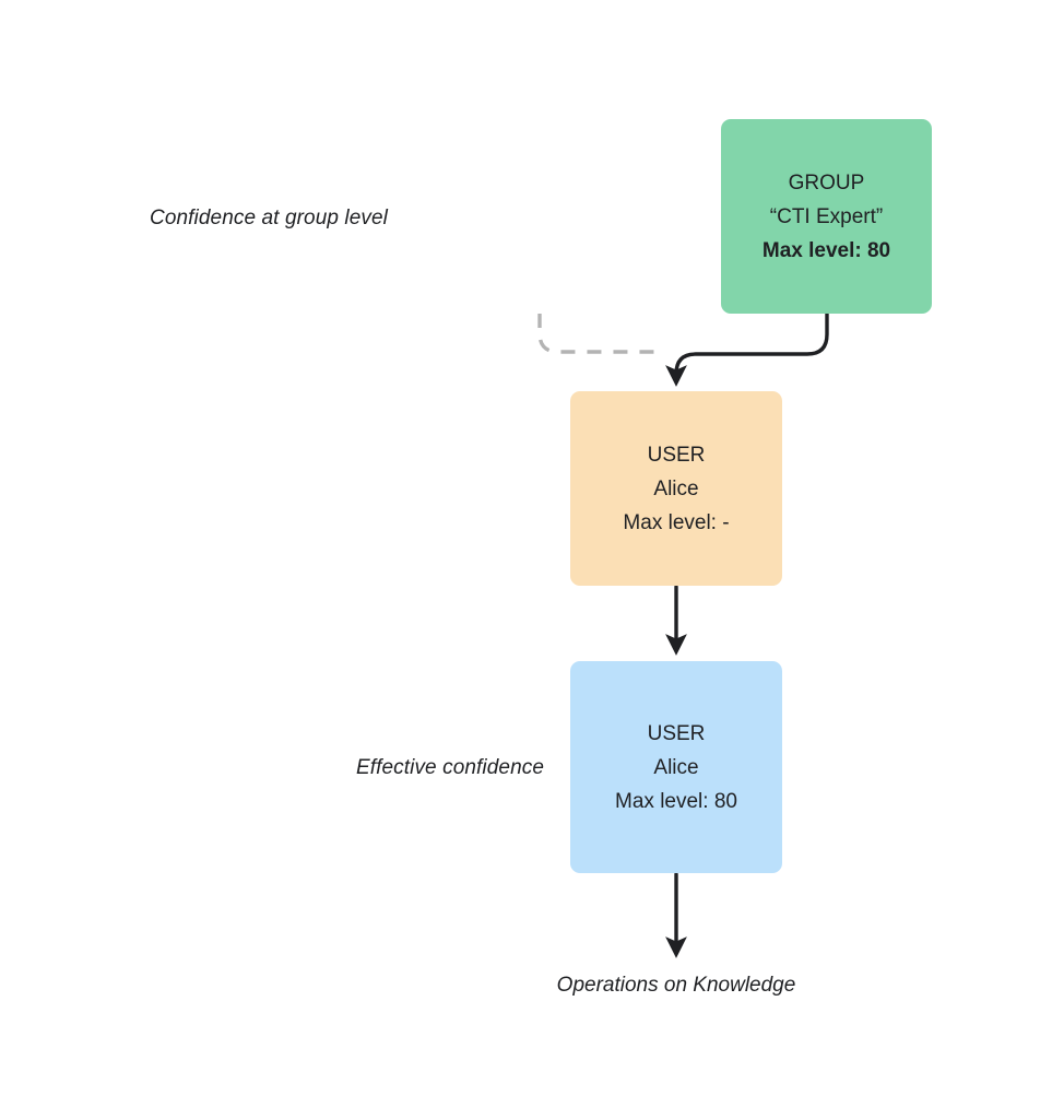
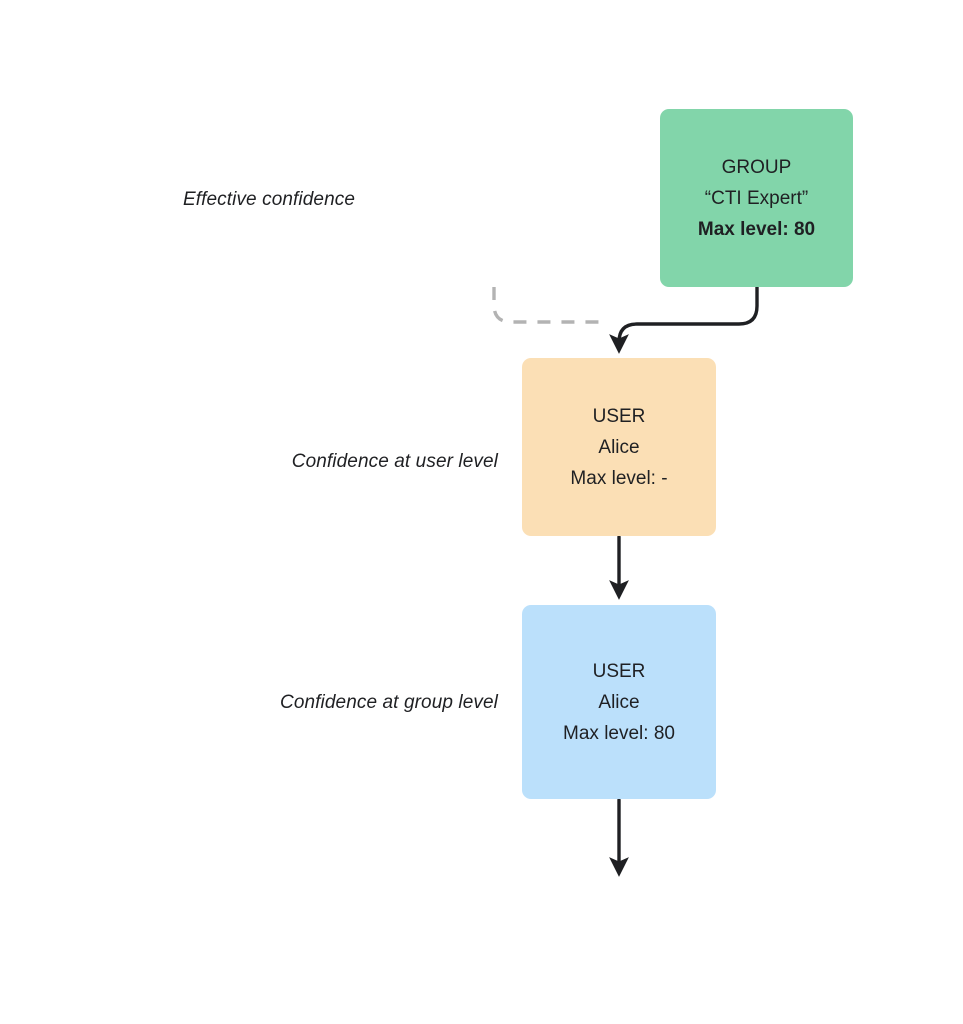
- Confidence at group level
+ Effective confidence
+ Confidence at user level
- Effective confidence
+ Confidence at group level
  GROUP
  “CTI Expert”
  Max level: 80
  USER
  Alice
  Max level: -
  USER
  Alice
  Max level: 80
- Operations on Knowledge
